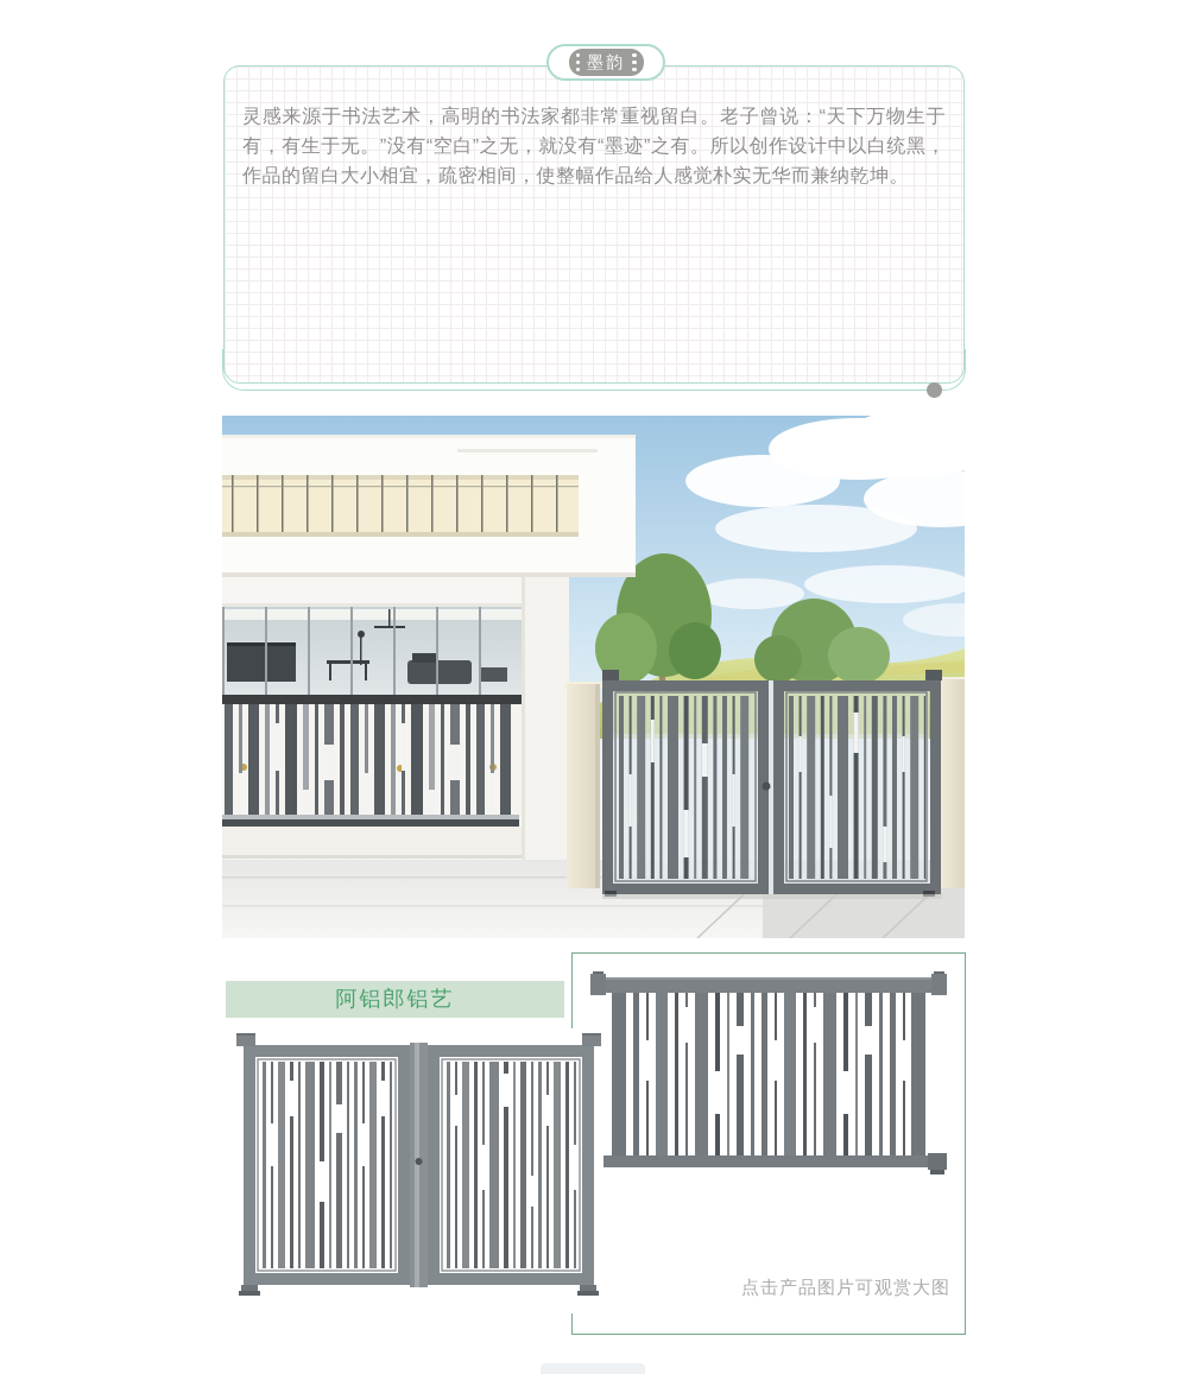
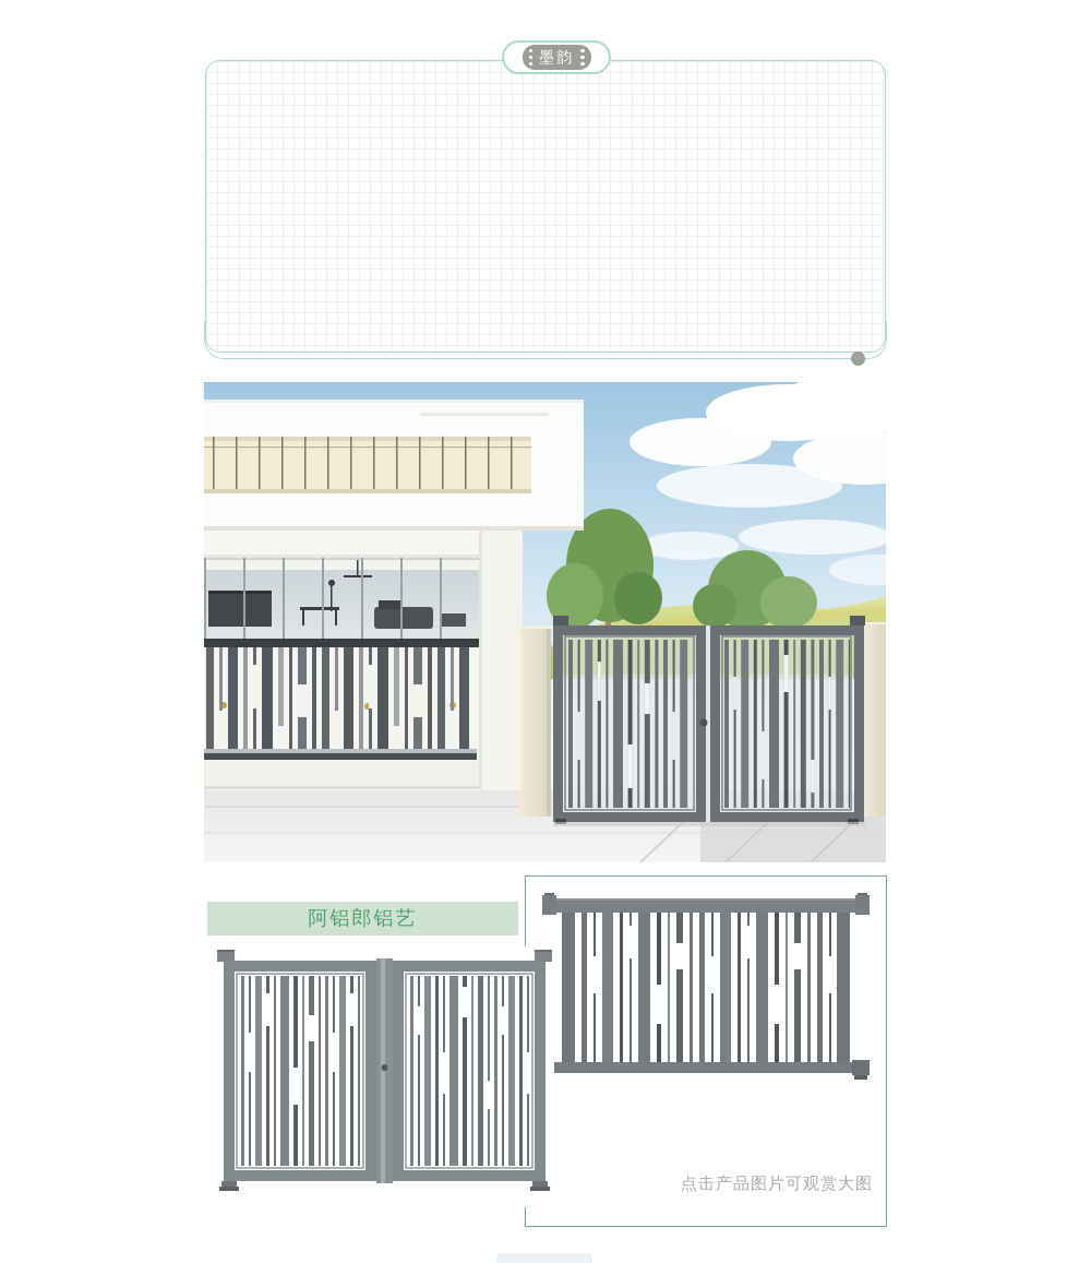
  墨韵
- 灵感来源于书法艺术，高明的书法家都非常重视留白。老子曾说：“天下万物生于有，有生于无。”没有“空白”之无，就没有“墨迹”之有。所以创作设计中以白统黑，作品的留白大小相宜，疏密相间，使整幅作品给人感觉朴实无华而兼纳乾坤。
  点击产品图片可观赏大图
  阿铝郎铝艺
